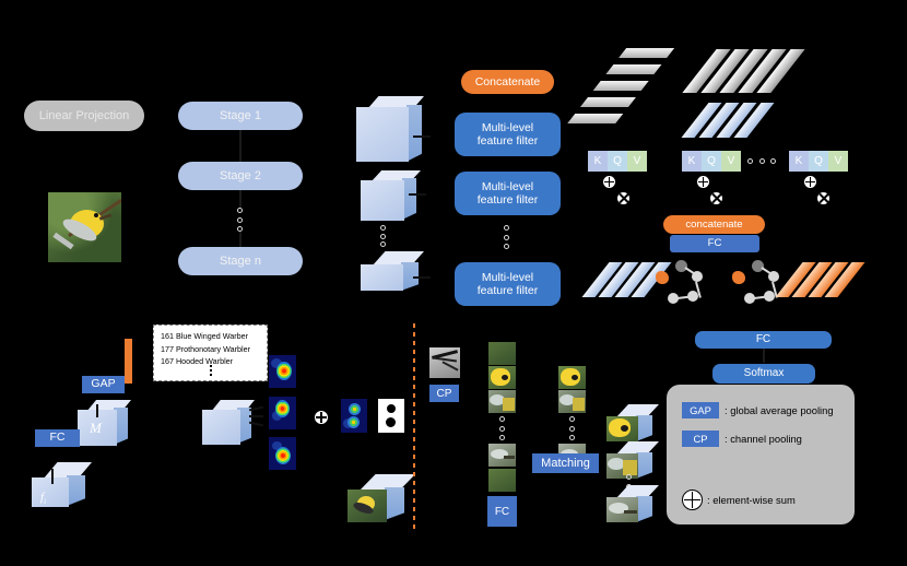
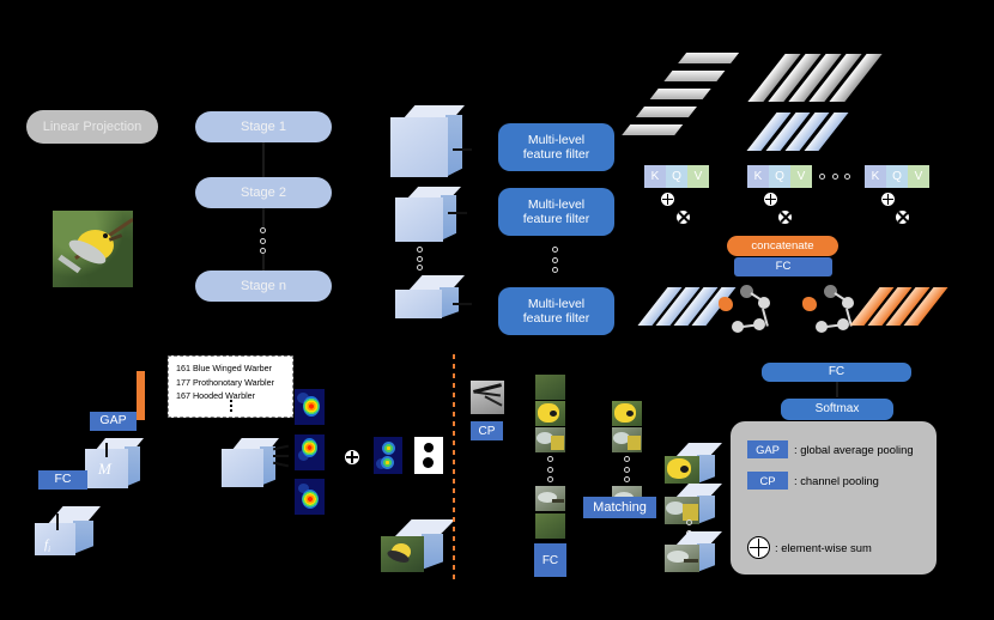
  Linear Projection
  Stage 1
  Stage 2
  Stage n
- Concatenate
  Multi-level
  feature filter
  Multi-level
  feature filter
  Multi-level
  feature filter
  K
  Q
  V
  K
  Q
  V
  K
  Q
  V
  concatenate
  FC
  FC
  Softmax
  GAP
  : global average pooling
  CP
  : channel pooling
  : element-wise sum
  GAP
  M
  FC
  fi
  161 Blue Winged Warber
  177 Prothonotary Warbler
  167 Hooded Warbler
  CP
  FC
  Matching
